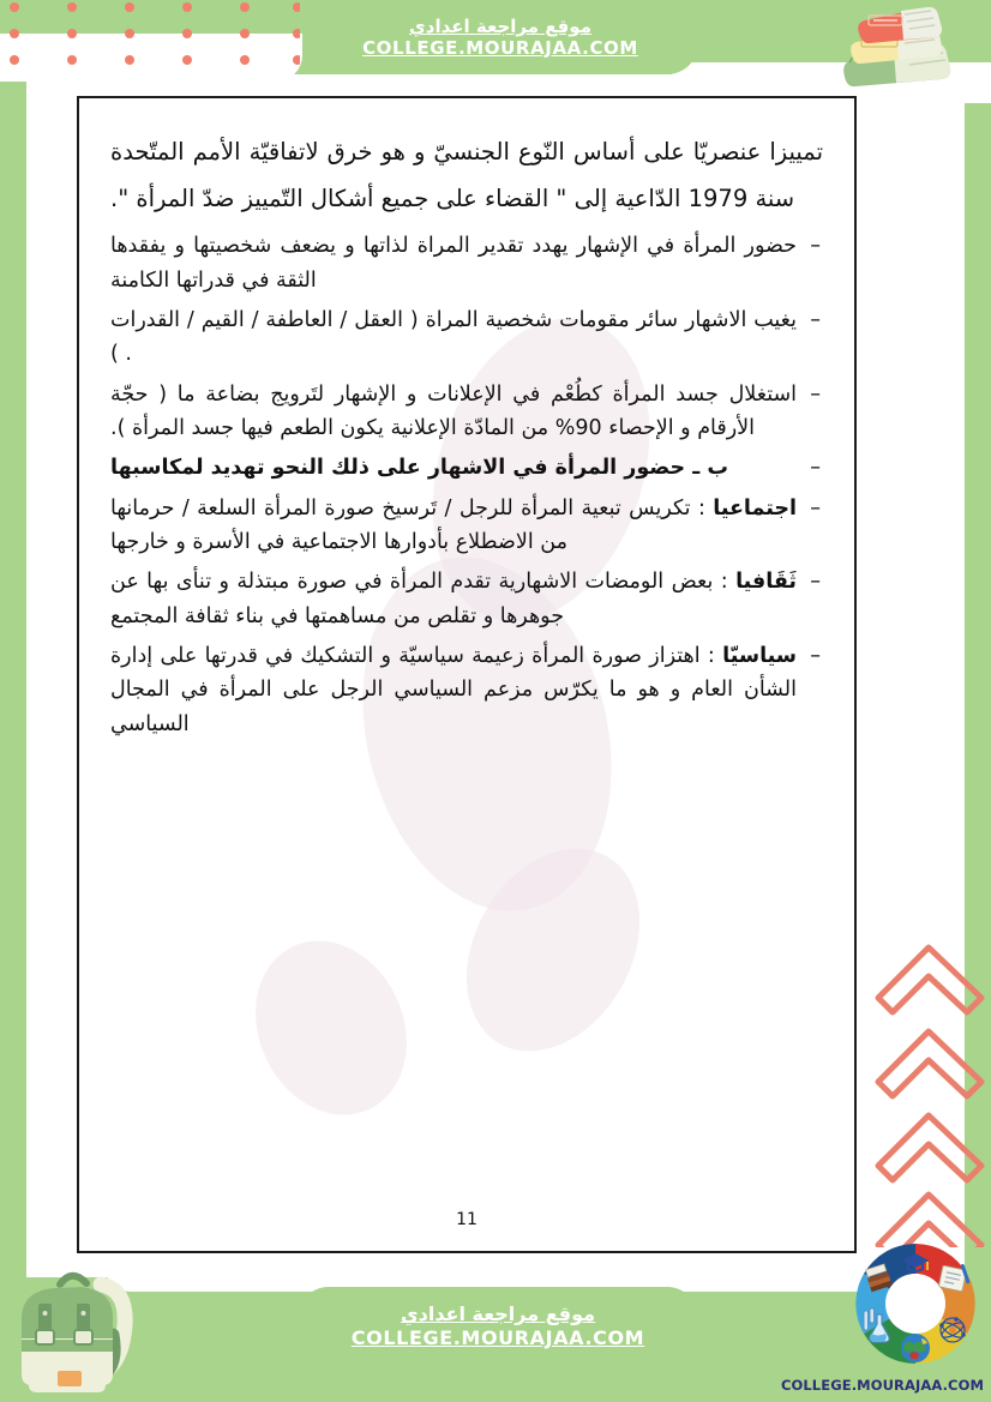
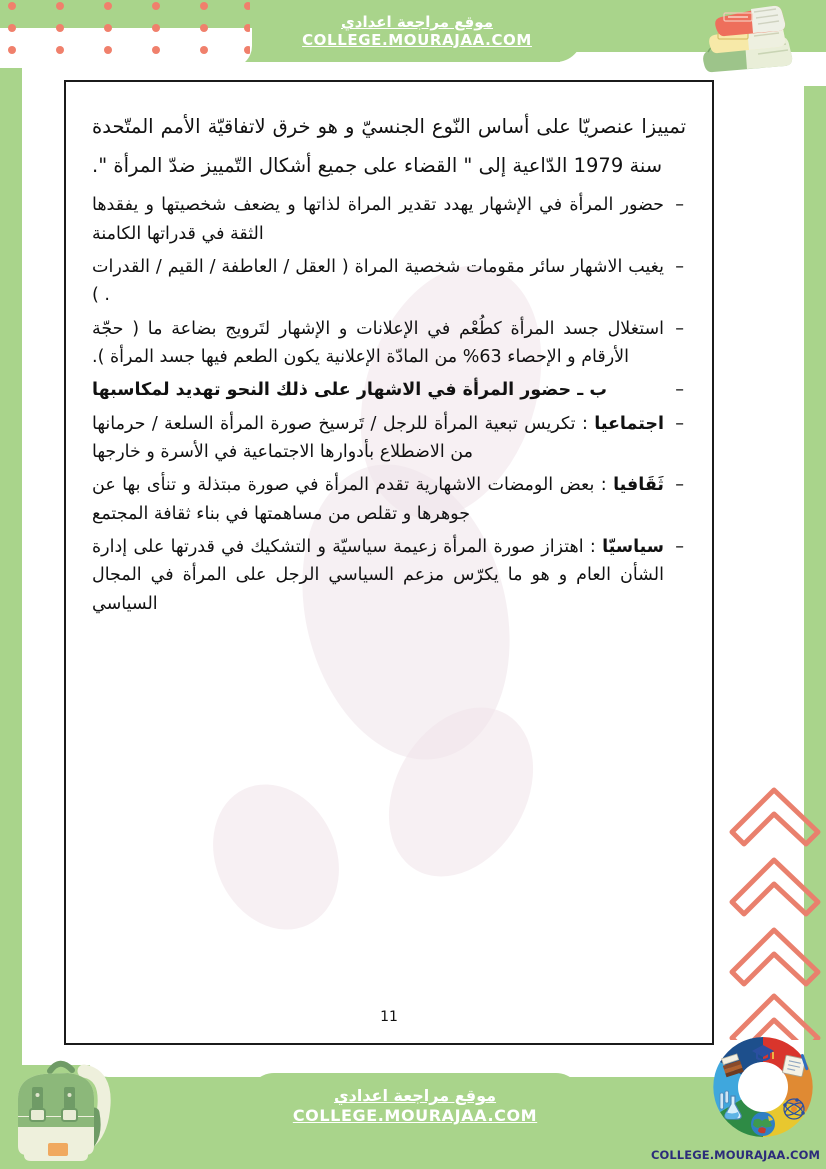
  تمييزا عنصريّا على أساس النّوع الجنسيّ و هو خرق لاتفاقيّة الأمم المتّحدة سنة 1979 الدّاعية إلى " القضاء على جميع أشكال التّمييز ضدّ المرأة ".
  حضور المرأة في الإشهار يهدد تقدير المراة لذاتها و يضعف شخصيتها و يفقدها الثقة في قدراتها الكامنة
  يغيب الاشهار سائر مقومات شخصية المراة ( العقل / العاطفة / القيم / القدرات . )
- استغلال جسد المرأة كطُعْم في الإعلانات و الإشهار لتَرويج بضاعة ما ( حجّة الأرقام و الإحصاء 90% من المادّة الإعلانية يكون الطعم فيها جسد المرأة ).
+ استغلال جسد المرأة كطُعْم في الإعلانات و الإشهار لتَرويج بضاعة ما ( حجّة الأرقام و الإحصاء 63% من المادّة الإعلانية يكون الطعم فيها جسد المرأة ).
  ب ـ حضور المرأة في الاشهار على ذلك النحو تهديد لمكاسبها
  اجتماعيا : تكريس تبعية المرأة للرجل / تَرسيخ صورة المرأة السلعة / حرمانها من الاضطلاع بأدوارها الاجتماعية في الأسرة و خارجها
  ثَقَافيا : بعض الومضات الاشهارية تقدم المرأة في صورة مبتذلة و تنأى بها عن جوهرها و تقلص من مساهمتها في بناء ثقافة المجتمع
  سياسيّا : اهتزاز صورة المرأة زعيمة سياسيّة و التشكيك في قدرتها على إدارة الشأن العام و هو ما يكرّس مزعم السياسي الرجل على المرأة في المجال السياسي
  11
  موقع مراجعة اعدادي
  COLLEGE.MOURAJAA.COM
  موقع مراجعة اعدادي
  COLLEGE.MOURAJAA.COM
  COLLEGE.MOURAJAA.COM
